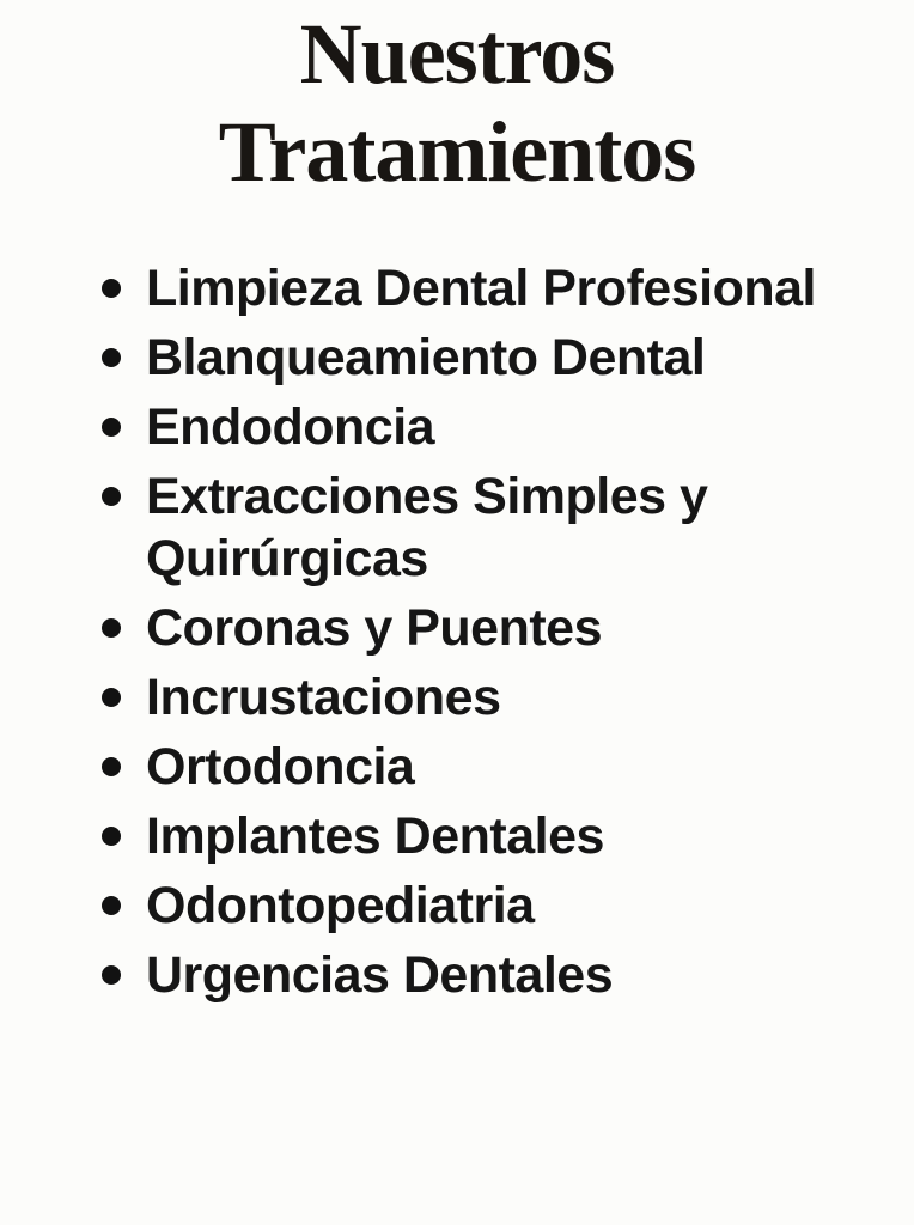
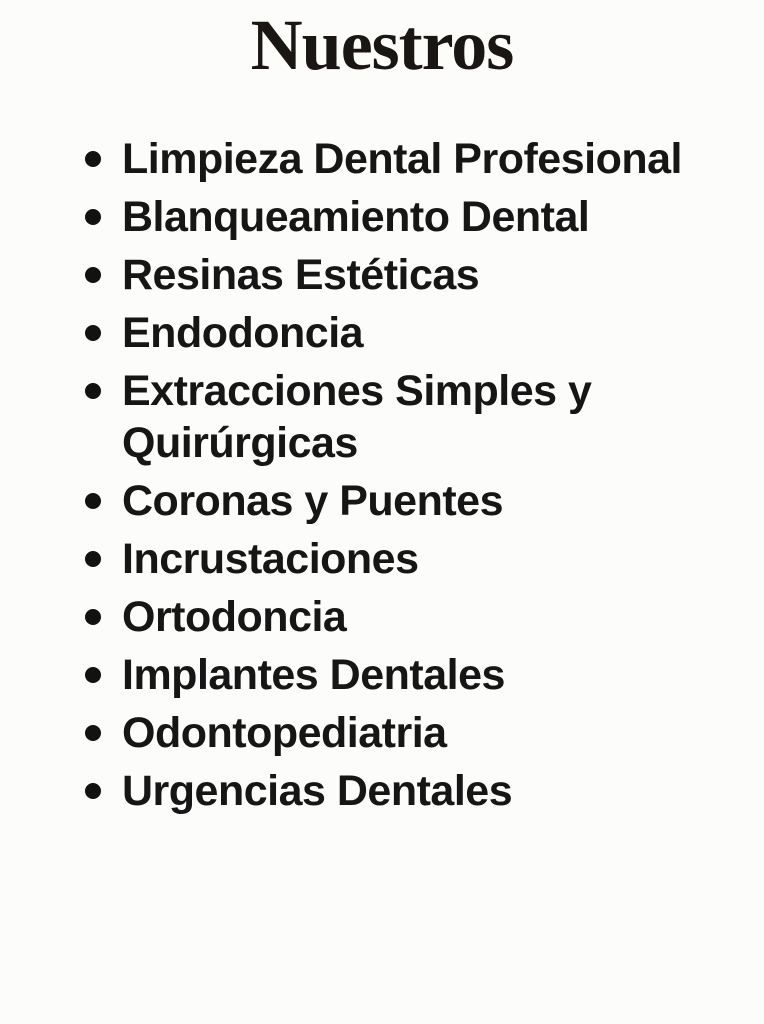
  Nuestros
- Tratamientos
  Limpieza Dental Profesional
  Blanqueamiento Dental
+ Resinas Estéticas
  Endodoncia
  Extracciones Simples y Quirúrgicas
  Coronas y Puentes
  Incrustaciones
  Ortodoncia
  Implantes Dentales
  Odontopediatria
  Urgencias Dentales
